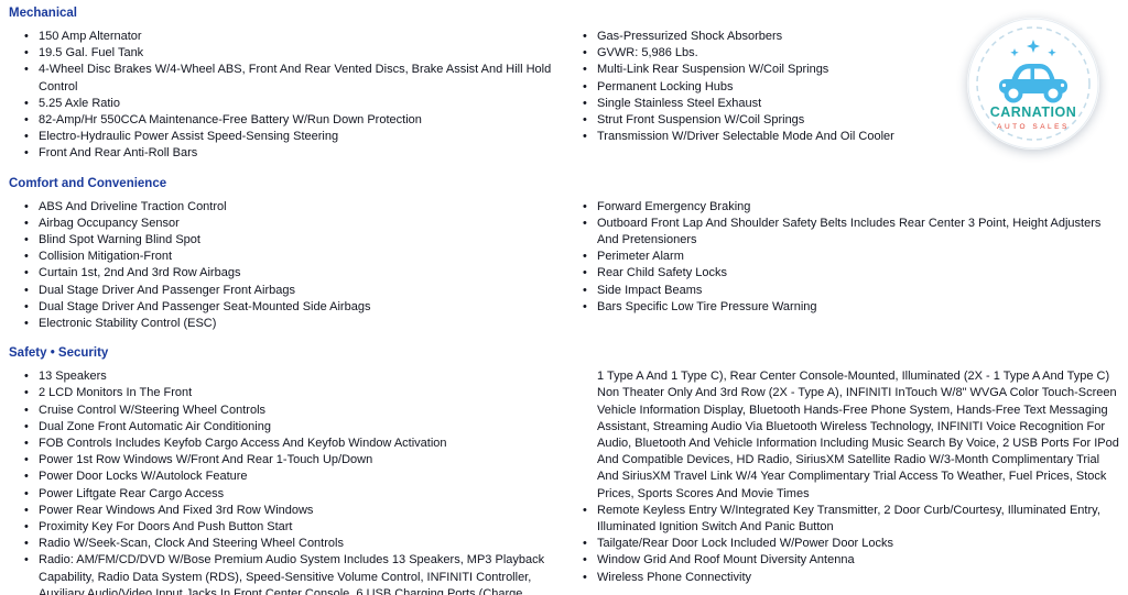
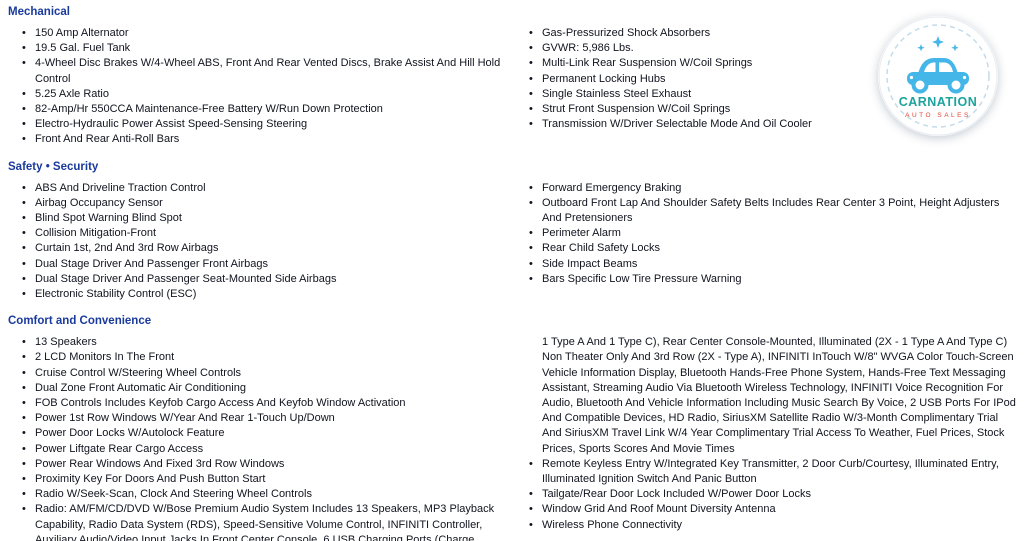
  Mechanical
  150 Amp Alternator
  19.5 Gal. Fuel Tank
  4-Wheel Disc Brakes W/4-Wheel ABS, Front And Rear Vented Discs, Brake Assist And Hill Hold Control
  5.25 Axle Ratio
  82-Amp/Hr 550CCA Maintenance-Free Battery W/Run Down Protection
  Electro-Hydraulic Power Assist Speed-Sensing Steering
  Front And Rear Anti-Roll Bars
  Gas-Pressurized Shock Absorbers
  GVWR: 5,986 Lbs.
  Multi-Link Rear Suspension W/Coil Springs
  Permanent Locking Hubs
  Single Stainless Steel Exhaust
  Strut Front Suspension W/Coil Springs
  Transmission W/Driver Selectable Mode And Oil Cooler
- Comfort and Convenience
+ Safety • Security
  ABS And Driveline Traction Control
  Airbag Occupancy Sensor
  Blind Spot Warning Blind Spot
  Collision Mitigation-Front
  Curtain 1st, 2nd And 3rd Row Airbags
  Dual Stage Driver And Passenger Front Airbags
  Dual Stage Driver And Passenger Seat-Mounted Side Airbags
  Electronic Stability Control (ESC)
  Forward Emergency Braking
  Outboard Front Lap And Shoulder Safety Belts Includes Rear Center 3 Point, Height Adjusters And Pretensioners
  Perimeter Alarm
  Rear Child Safety Locks
  Side Impact Beams
  Bars Specific Low Tire Pressure Warning
- Safety • Security
+ Comfort and Convenience
  13 Speakers
  2 LCD Monitors In The Front
  Cruise Control W/Steering Wheel Controls
  Dual Zone Front Automatic Air Conditioning
  FOB Controls Includes Keyfob Cargo Access And Keyfob Window Activation
- Power 1st Row Windows W/Front And Rear 1-Touch Up/Down
+ Power 1st Row Windows W/Year And Rear 1-Touch Up/Down
  Power Door Locks W/Autolock Feature
  Power Liftgate Rear Cargo Access
  Power Rear Windows And Fixed 3rd Row Windows
  Proximity Key For Doors And Push Button Start
  Radio W/Seek-Scan, Clock And Steering Wheel Controls
  Radio: AM/FM/CD/DVD W/Bose Premium Audio System Includes 13 Speakers, MP3 Playback Capability, Radio Data System (RDS), Speed-Sensitive Volume Control, INFINITI Controller, Auxiliary Audio/Video Input Jacks In Front Center Console, 6 USB Charging Ports (Charge
  1 Type A And 1 Type C), Rear Center Console-Mounted, Illuminated (2X - 1 Type A And Type C) Non Theater Only And 3rd Row (2X - Type A), INFINITI InTouch W/8" WVGA Color Touch-Screen Vehicle Information Display, Bluetooth Hands-Free Phone System, Hands-Free Text Messaging Assistant, Streaming Audio Via Bluetooth Wireless Technology, INFINITI Voice Recognition For Audio, Bluetooth And Vehicle Information Including Music Search By Voice, 2 USB Ports For IPod And Compatible Devices, HD Radio, SiriusXM Satellite Radio W/3-Month Complimentary Trial And SiriusXM Travel Link W/4 Year Complimentary Trial Access To Weather, Fuel Prices, Stock Prices, Sports Scores And Movie Times
  Remote Keyless Entry W/Integrated Key Transmitter, 2 Door Curb/Courtesy, Illuminated Entry, Illuminated Ignition Switch And Panic Button
  Tailgate/Rear Door Lock Included W/Power Door Locks
  Window Grid And Roof Mount Diversity Antenna
  Wireless Phone Connectivity
  CARNATION
